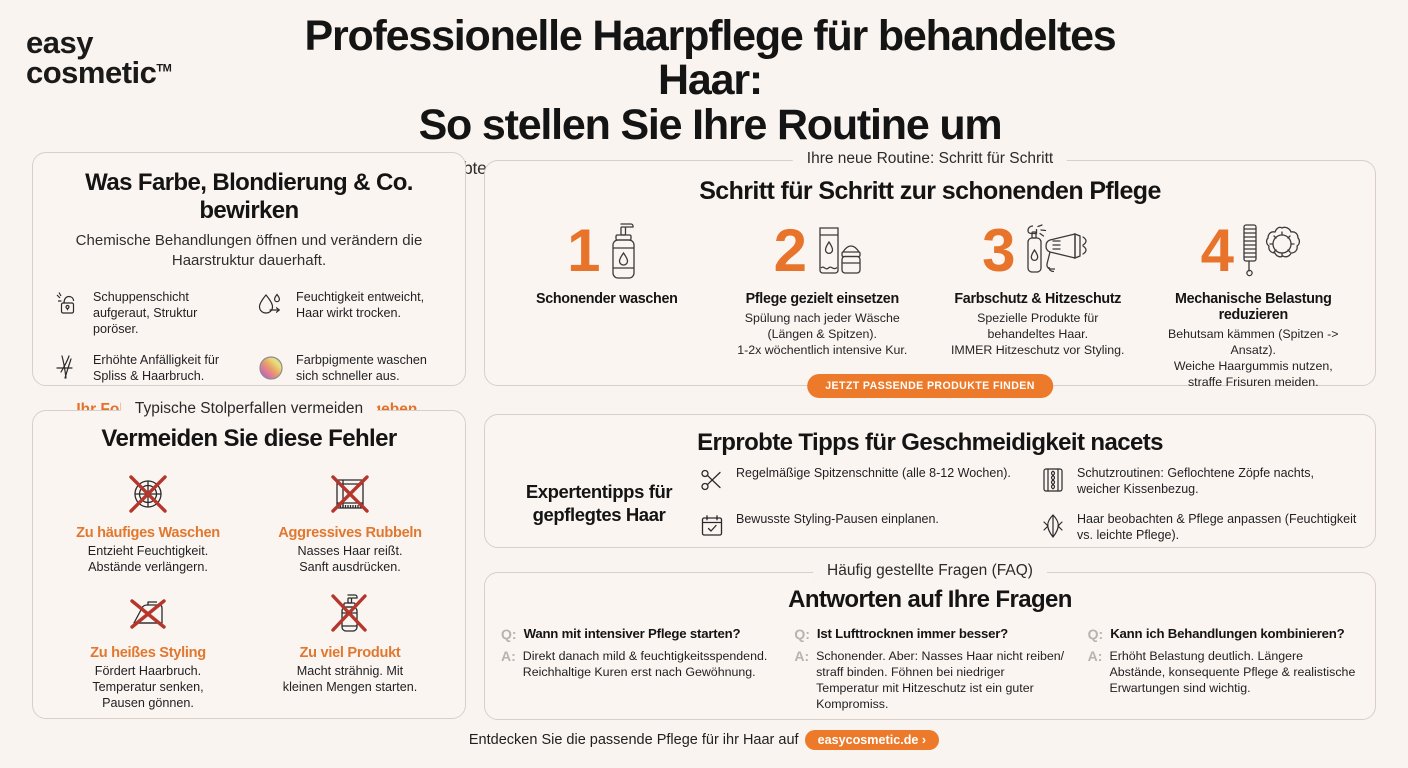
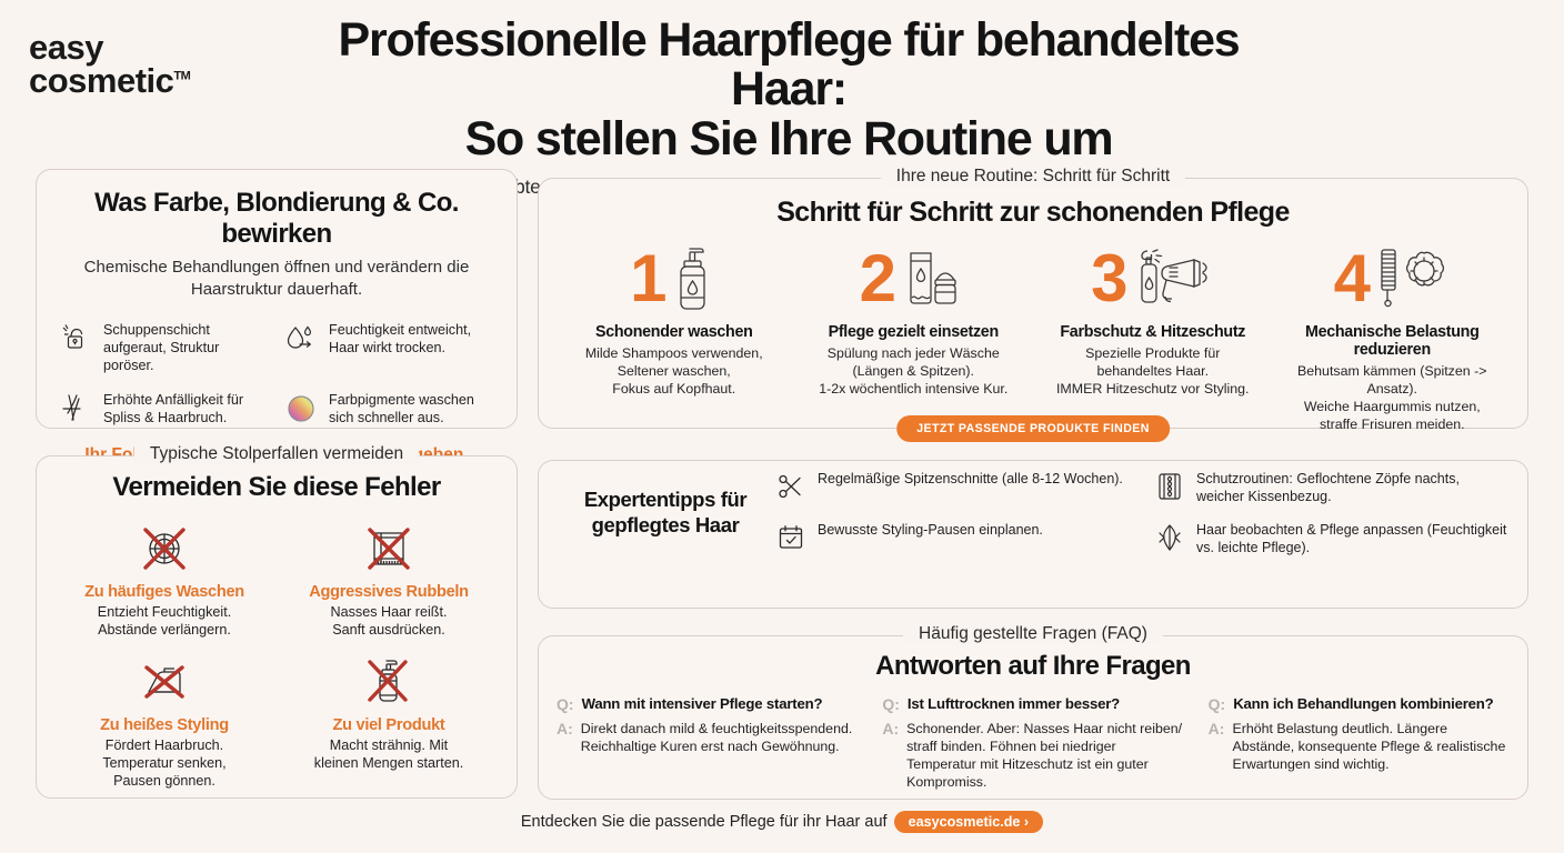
  easy
  cosmeticTM
  Professionelle Haarpflege für behandeltes Haar:
  So stellen Sie Ihre Routine um
  Was Farbe, Blondierung & Co. bewirken
  Chemische Behandlungen öffnen und verändern die Haarstruktur dauerhaft.
  Schuppenschicht aufgeraut, Struktur poröser.
  Feuchtigkeit entweicht, Haar wirkt trocken.
  Erhöhte Anfälligkeit für Spliss & Haarbruch.
  Farbpigmente waschen sich schneller aus.
  Ihre neue Routine: Schritt für Schritt
  Schritt für Schritt zur schonenden Pflege
  1
  Schonender waschen
+ Milde Shampoos verwenden,
+ Seltener waschen,
+ Fokus auf Kopfhaut.
  2
  Pflege gezielt einsetzen
  Spülung nach jeder Wäsche
  (Längen & Spitzen).
  1-2x wöchentlich intensive Kur.
  3
  Farbschutz & Hitzeschutz
  Spezielle Produkte für
  behandeltes Haar.
  IMMER Hitzeschutz vor Styling.
  4
  Mechanische Belastung reduzieren
  Behutsam kämmen (Spitzen -> Ansatz).
  Weiche Haargummis nutzen,
  straffe Frisuren meiden.
  JETZT PASSENDE PRODUKTE FINDEN
  Typische Stolperfallen vermeiden
  Vermeiden Sie diese Fehler
  Zu häufiges Waschen
  Entzieht Feuchtigkeit.
  Abstände verlängern.
  Aggressives Rubbeln
  Nasses Haar reißt.
  Sanft ausdrücken.
  Zu heißes Styling
  Fördert Haarbruch.
  Temperatur senken,
  Pausen gönnen.
  Zu viel Produkt
  Macht strähnig. Mit
  kleinen Mengen starten.
- Erprobte Tipps für Geschmeidigkeit nacets
  Expertentipps für gepflegtes Haar
  Regelmäßige Spitzenschnitte (alle 8-12 Wochen).
  Schutzroutinen: Geflochtene Zöpfe nachts, weicher Kissenbezug.
  Bewusste Styling-Pausen einplanen.
  Haar beobachten & Pflege anpassen (Feuchtigkeit vs. leichte Pflege).
  Häufig gestellte Fragen (FAQ)
  Antworten auf Ihre Fragen
  Q:
  Wann mit intensiver Pflege starten?
  A:
  Direkt danach mild & feuchtigkeitsspendend. Reichhaltige Kuren erst nach Gewöhnung.
  Q:
  Ist Lufttrocknen immer besser?
  A:
  Schonender. Aber: Nasses Haar nicht reiben/ straff binden. Föhnen bei niedriger Temperatur mit Hitzeschutz ist ein guter Kompromiss.
  Q:
  Kann ich Behandlungen kombinieren?
  A:
  Erhöht Belastung deutlich. Längere Abstände, konsequente Pflege & realistische Erwartungen sind wichtig.
  Entdecken Sie die passende Pflege für ihr Haar auf easycosmetic.de ›
